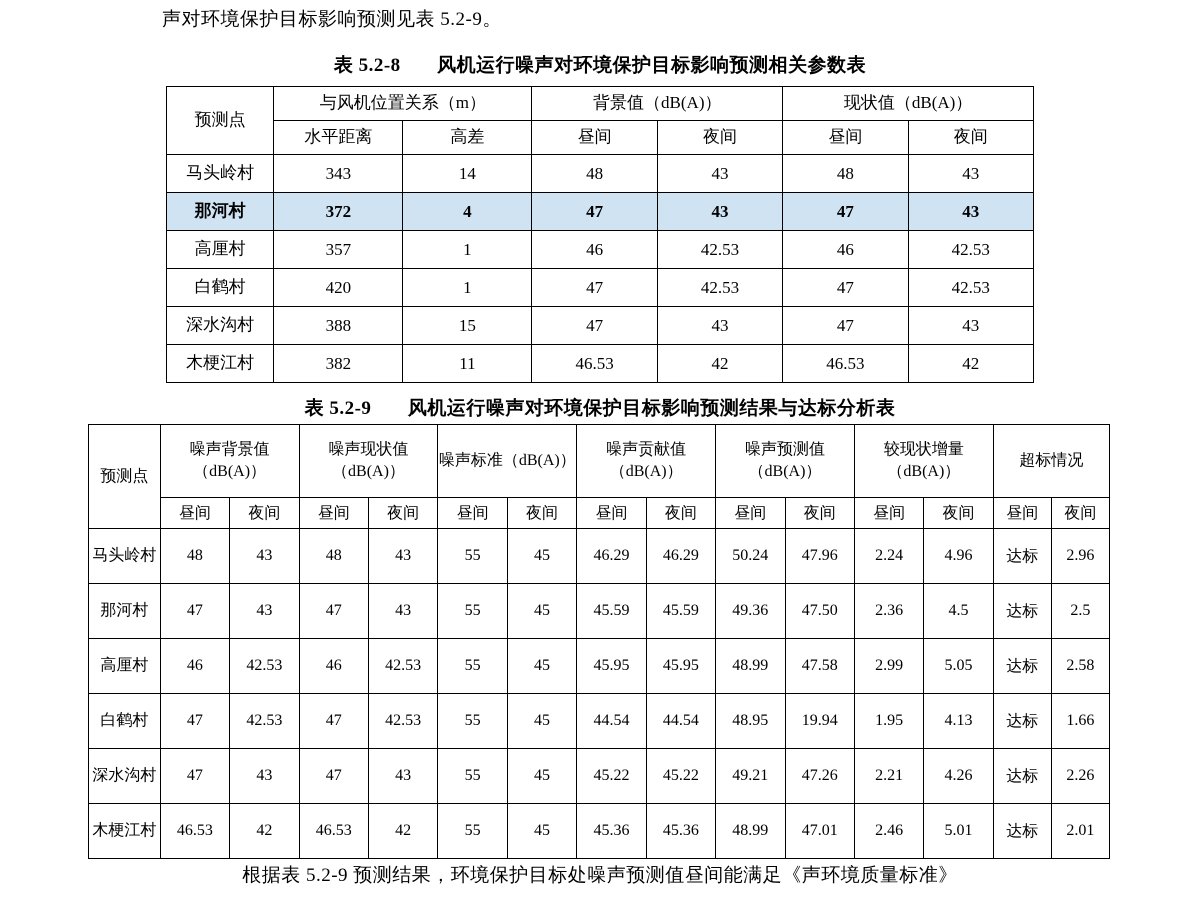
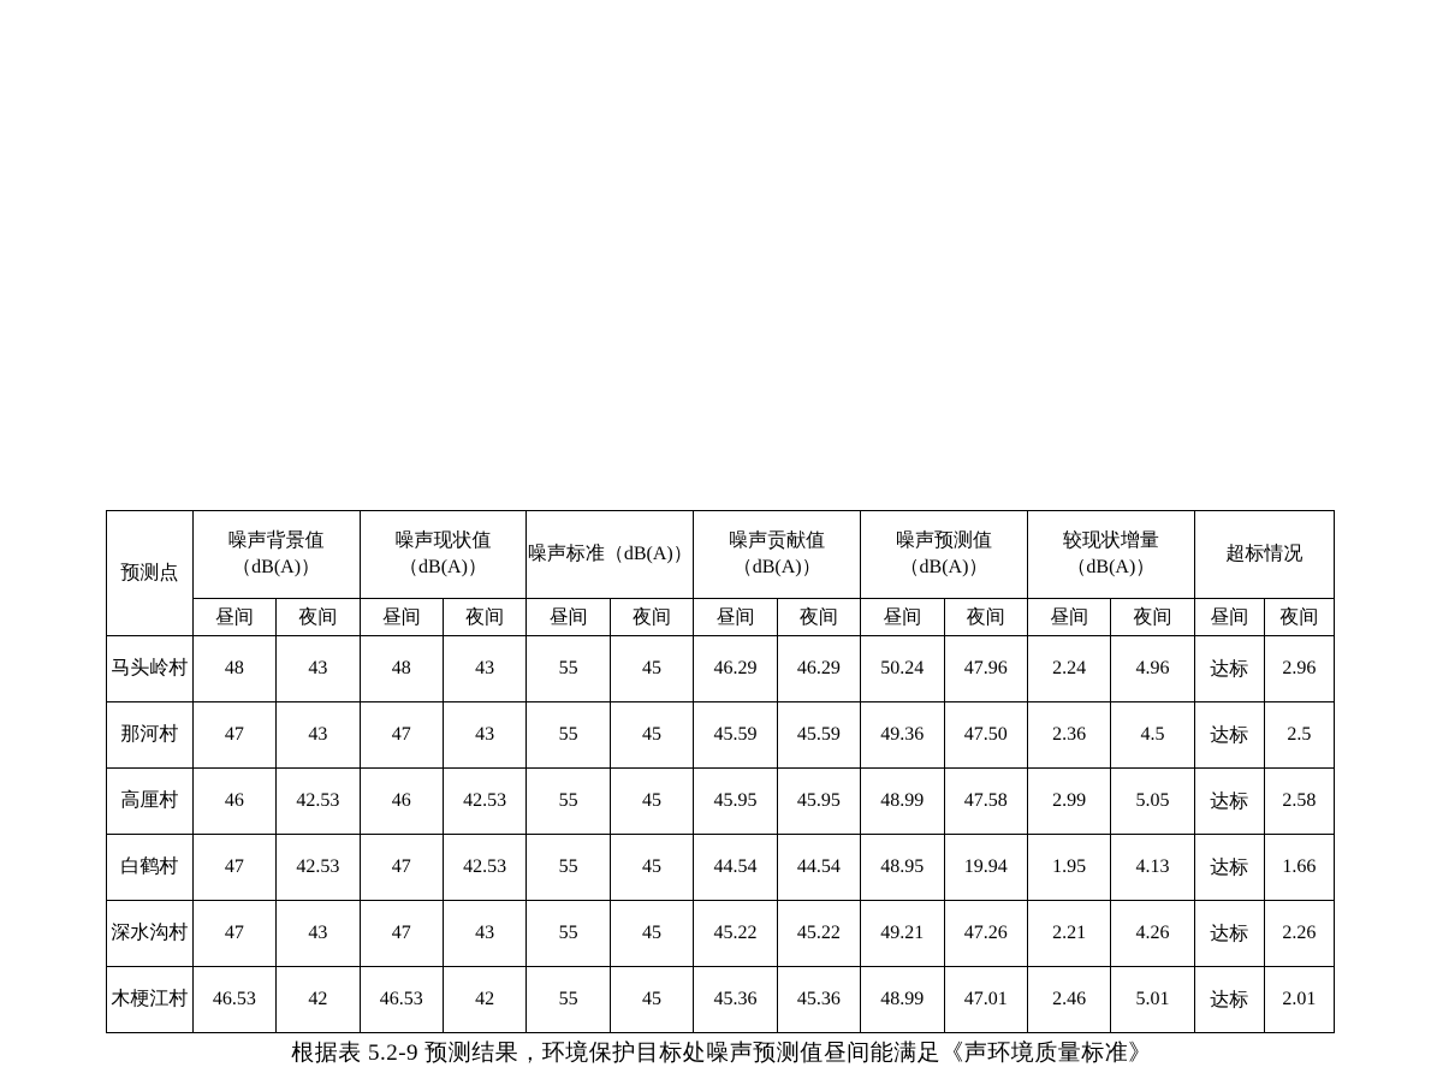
- 声对环境保护目标影响预测见表 5.2-9。
- 表 5.2-8 风机运行噪声对环境保护目标影响预测相关参数表
- 预测点	与风机位置关系（m）	背景值（dB(A)）	现状值（dB(A)）
- 水平距离	高差	昼间	夜间	昼间	夜间
- 马头岭村	343	14	48	43	48	43
- 那河村	372	4	47	43	47	43
- 高厘村	357	1	46	42.53	46	42.53
- 白鹤村	420	1	47	42.53	47	42.53
- 深水沟村	388	15	47	43	47	43
- 木梗江村	382	11	46.53	42	46.53	42
- 表 5.2-9 风机运行噪声对环境保护目标影响预测结果与达标分析表
  预测点	噪声背景值（dB(A)）	噪声现状值（dB(A)）	噪声标准（dB(A)）	噪声贡献值（dB(A)）	噪声预测值（dB(A)）	较现状增量（dB(A)）	超标情况
  昼间	夜间	昼间	夜间	昼间	夜间	昼间	夜间	昼间	夜间	昼间	夜间	昼间	夜间
  马头岭村	48	43	48	43	55	45	46.29	46.29	50.24	47.96	2.24	4.96	达标	2.96
  那河村	47	43	47	43	55	45	45.59	45.59	49.36	47.50	2.36	4.5	达标	2.5
  高厘村	46	42.53	46	42.53	55	45	45.95	45.95	48.99	47.58	2.99	5.05	达标	2.58
  白鹤村	47	42.53	47	42.53	55	45	44.54	44.54	48.95	19.94	1.95	4.13	达标	1.66
  深水沟村	47	43	47	43	55	45	45.22	45.22	49.21	47.26	2.21	4.26	达标	2.26
  木梗江村	46.53	42	46.53	42	55	45	45.36	45.36	48.99	47.01	2.46	5.01	达标	2.01
  根据表 5.2-9 预测结果，环境保护目标处噪声预测值昼间能满足《声环境质量标准》
